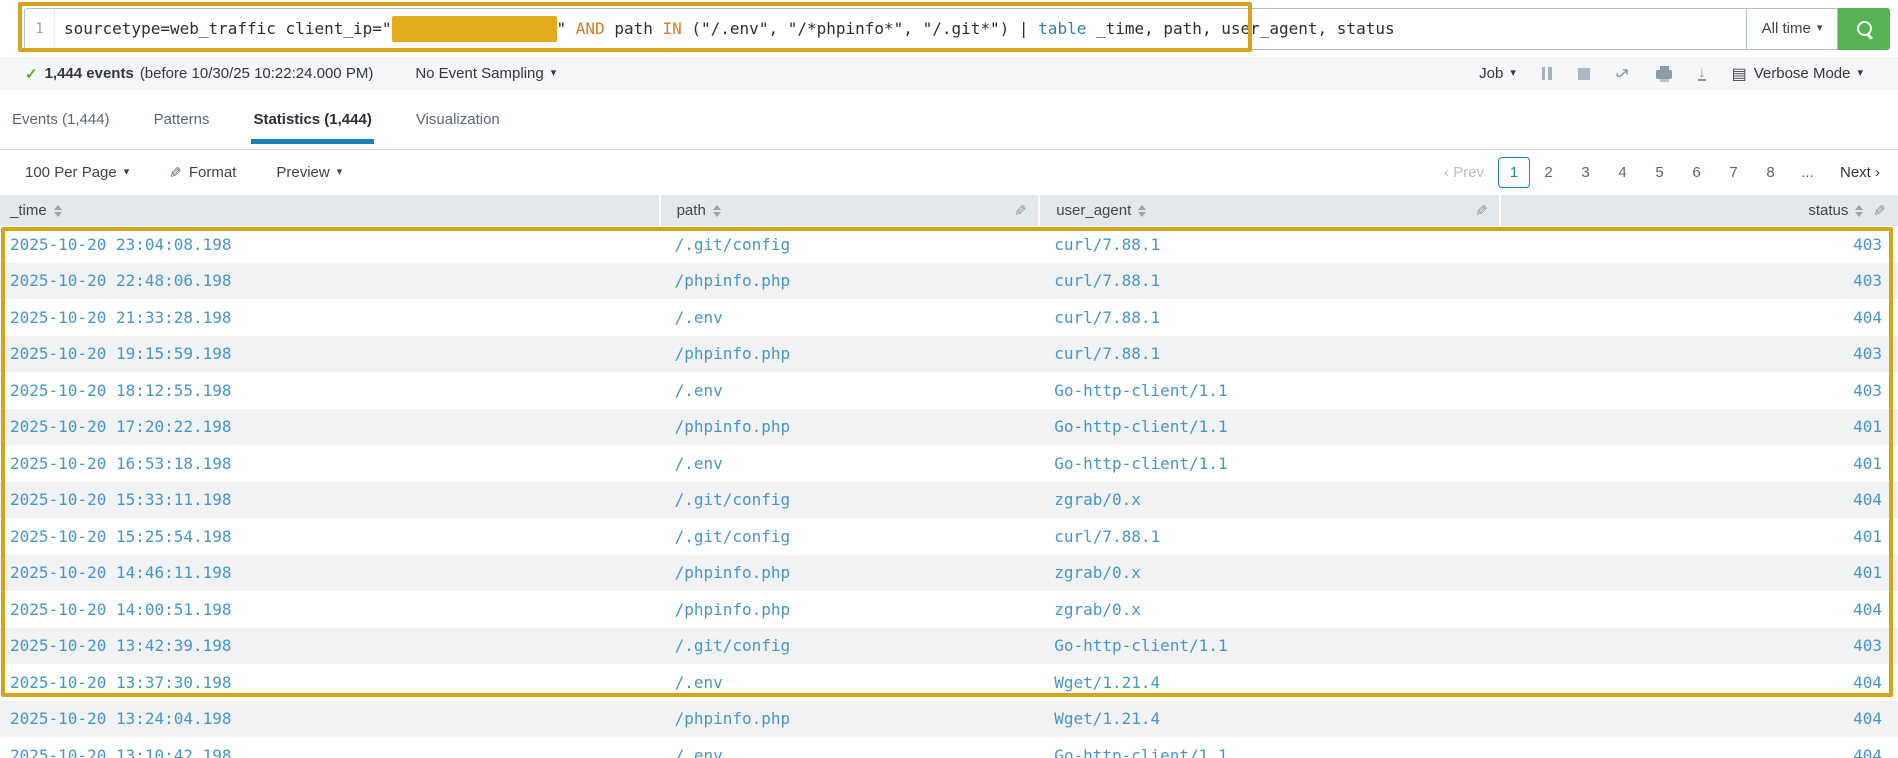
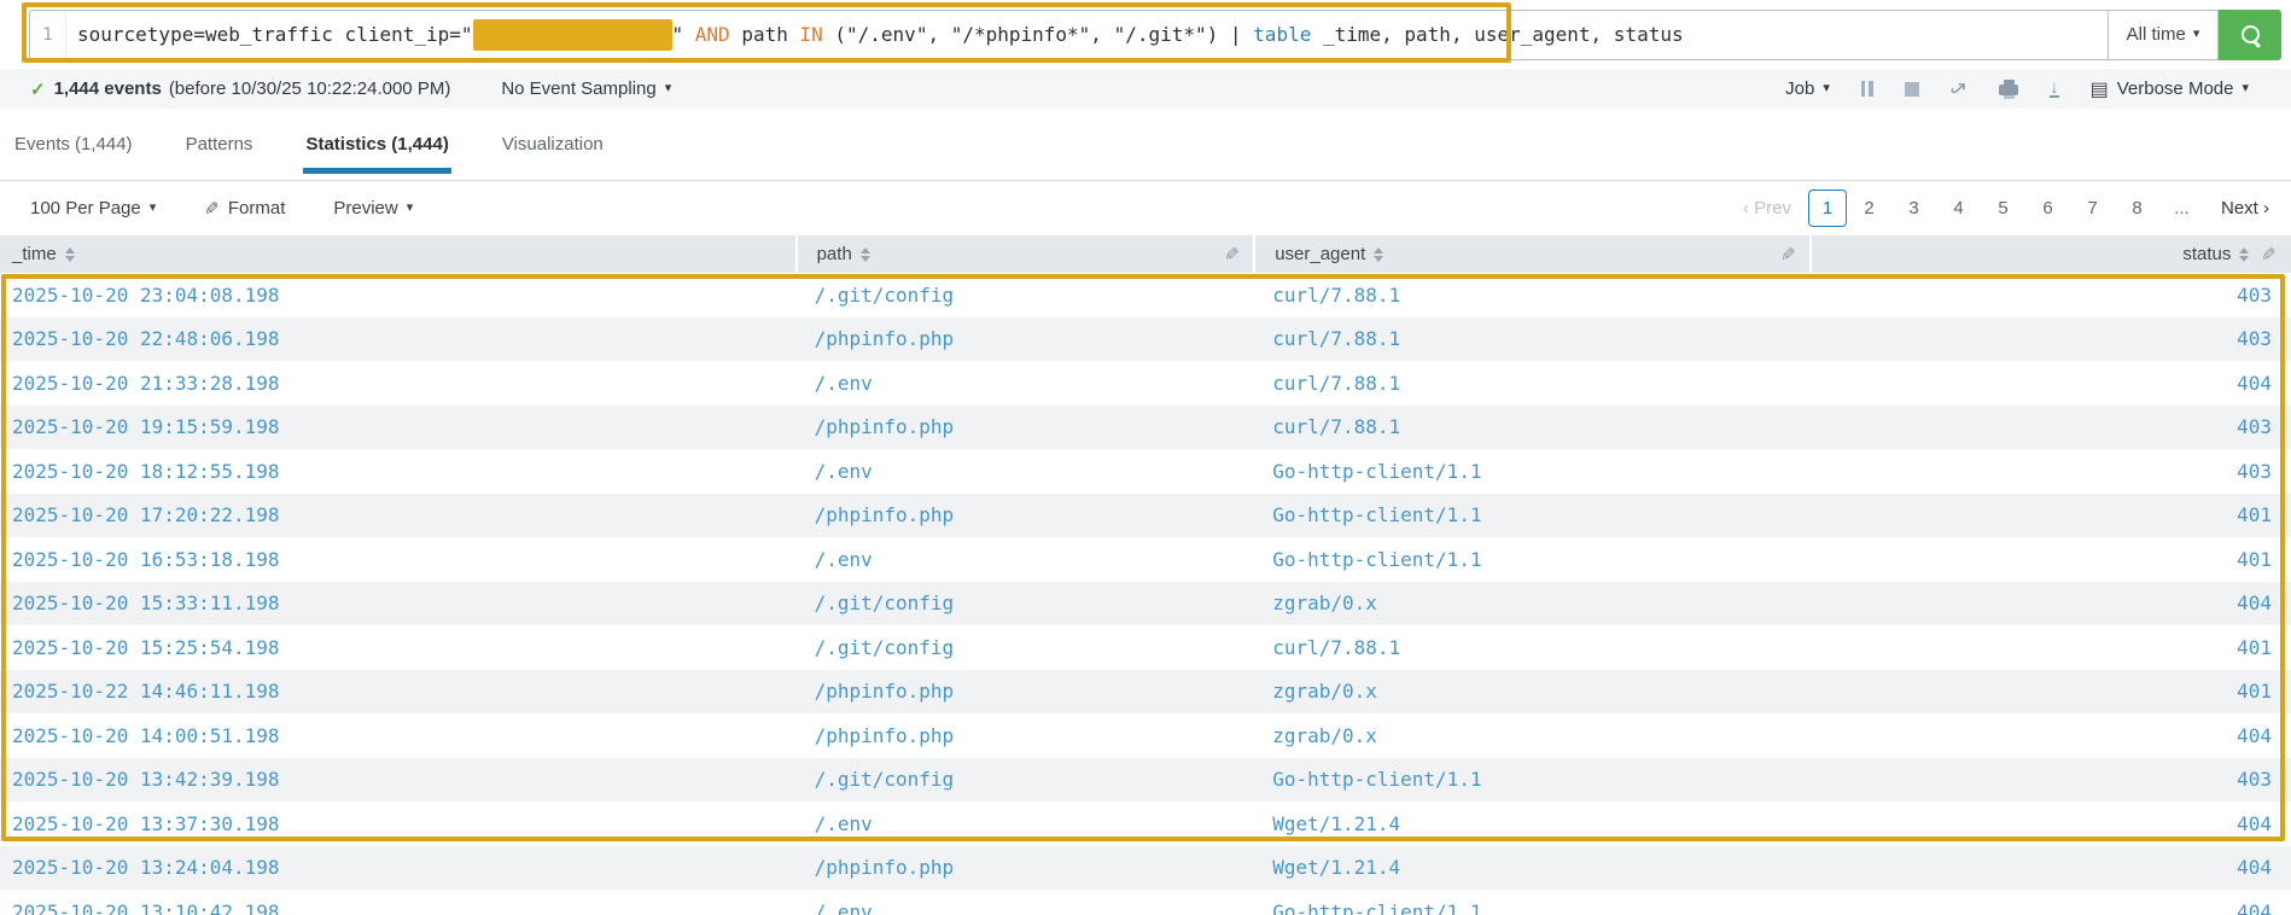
  1
  sourcetype=web_traffic client_ip="
  "
  AND
  path
  IN
  ("/.env", "/*phpinfo*", "/.git*") |
  table
  _time, path, user_agent, status
  All time
  ▾
  ✓
  1,444 events
  (before 10/30/25 10:22:24.000 PM)
  No Event Sampling
  ▾
  Job
  ▾
  ↓
  ▤
  Verbose Mode
  ▾
  Events (1,444)
  Patterns
  Statistics (1,444)
  Visualization
  100 Per Page
  ▾
  Format
  Preview
  ▾
  ‹ Prev
  1
  2
  3
  4
  5
  6
  7
  8
  ...
  Next ›
  _time
  path
  user_agent
  status
  2025-10-20 23:04:08.198
  /.git/config
  curl/7.88.1
  403
  2025-10-20 22:48:06.198
  /phpinfo.php
  curl/7.88.1
  403
  2025-10-20 21:33:28.198
  /.env
  curl/7.88.1
  404
  2025-10-20 19:15:59.198
  /phpinfo.php
  curl/7.88.1
  403
  2025-10-20 18:12:55.198
  /.env
  Go-http-client/1.1
  403
  2025-10-20 17:20:22.198
  /phpinfo.php
  Go-http-client/1.1
  401
  2025-10-20 16:53:18.198
  /.env
  Go-http-client/1.1
  401
  2025-10-20 15:33:11.198
  /.git/config
  zgrab/0.x
  404
  2025-10-20 15:25:54.198
  /.git/config
  curl/7.88.1
  401
- 2025-10-20 14:46:11.198
+ 2025-10-22 14:46:11.198
  /phpinfo.php
  zgrab/0.x
  401
  2025-10-20 14:00:51.198
  /phpinfo.php
  zgrab/0.x
  404
  2025-10-20 13:42:39.198
  /.git/config
  Go-http-client/1.1
  403
  2025-10-20 13:37:30.198
  /.env
  Wget/1.21.4
  404
  2025-10-20 13:24:04.198
  /phpinfo.php
  Wget/1.21.4
  404
  2025-10-20 13:10:42.198
  /.env
  Go-http-client/1.1
  404
